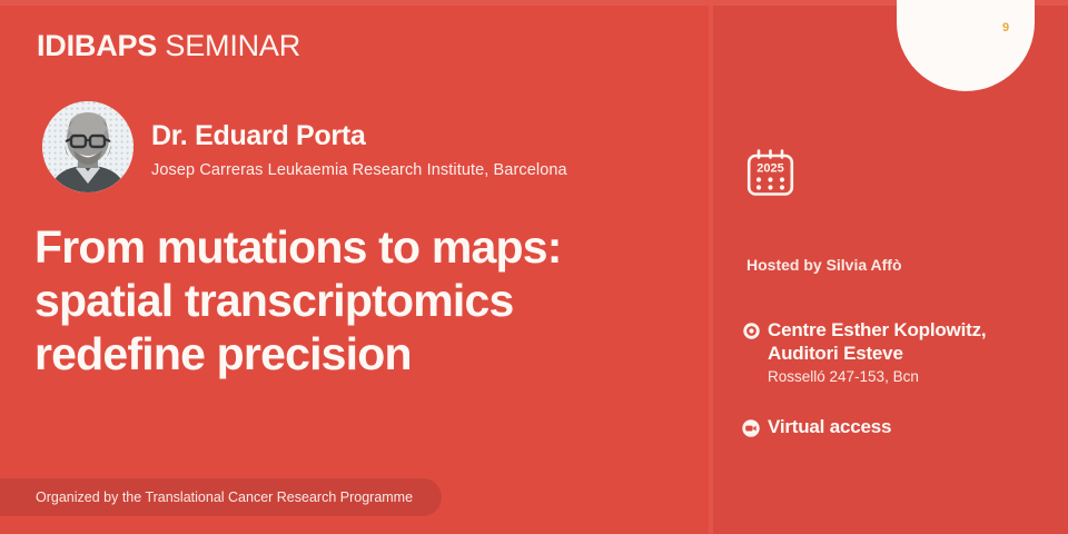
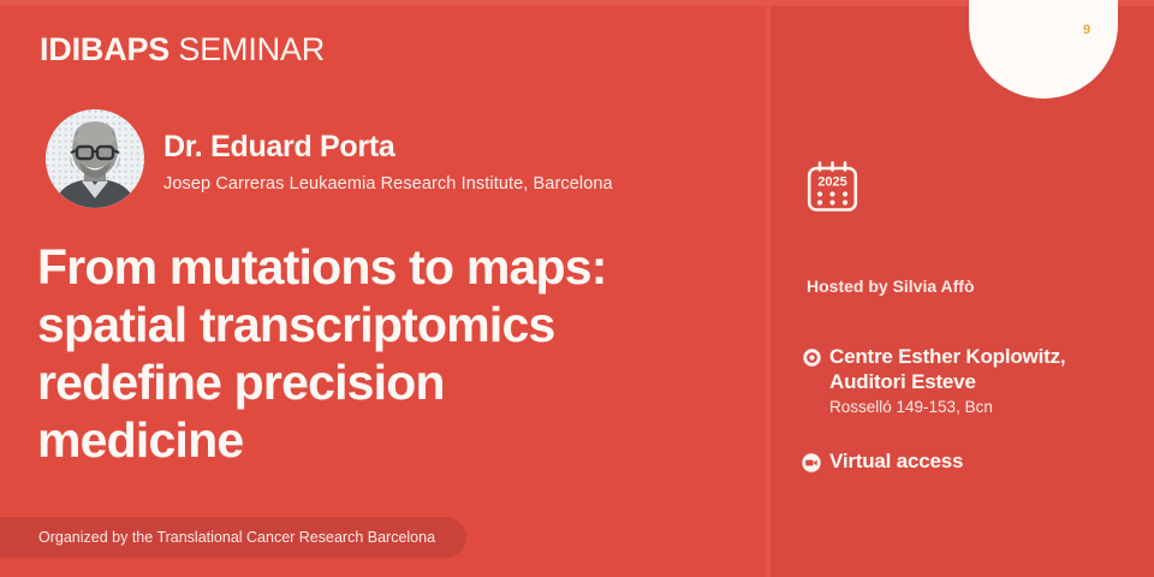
  IDIBAPS SEMINAR
  9
  Dr. Eduard Porta
  Josep Carreras Leukaemia Research Institute, Barcelona
  From mutations to maps:
  spatial transcriptomics
  redefine precision
+ medicine
- Organized by the Translational Cancer Research Programme
+ Organized by the Translational Cancer Research Barcelona
  2025
  Hosted by Silvia Affò
  Centre Esther Koplowitz,
  Auditori Esteve
- Rosselló 247-153, Bcn
+ Rosselló 149-153, Bcn
  Virtual access
